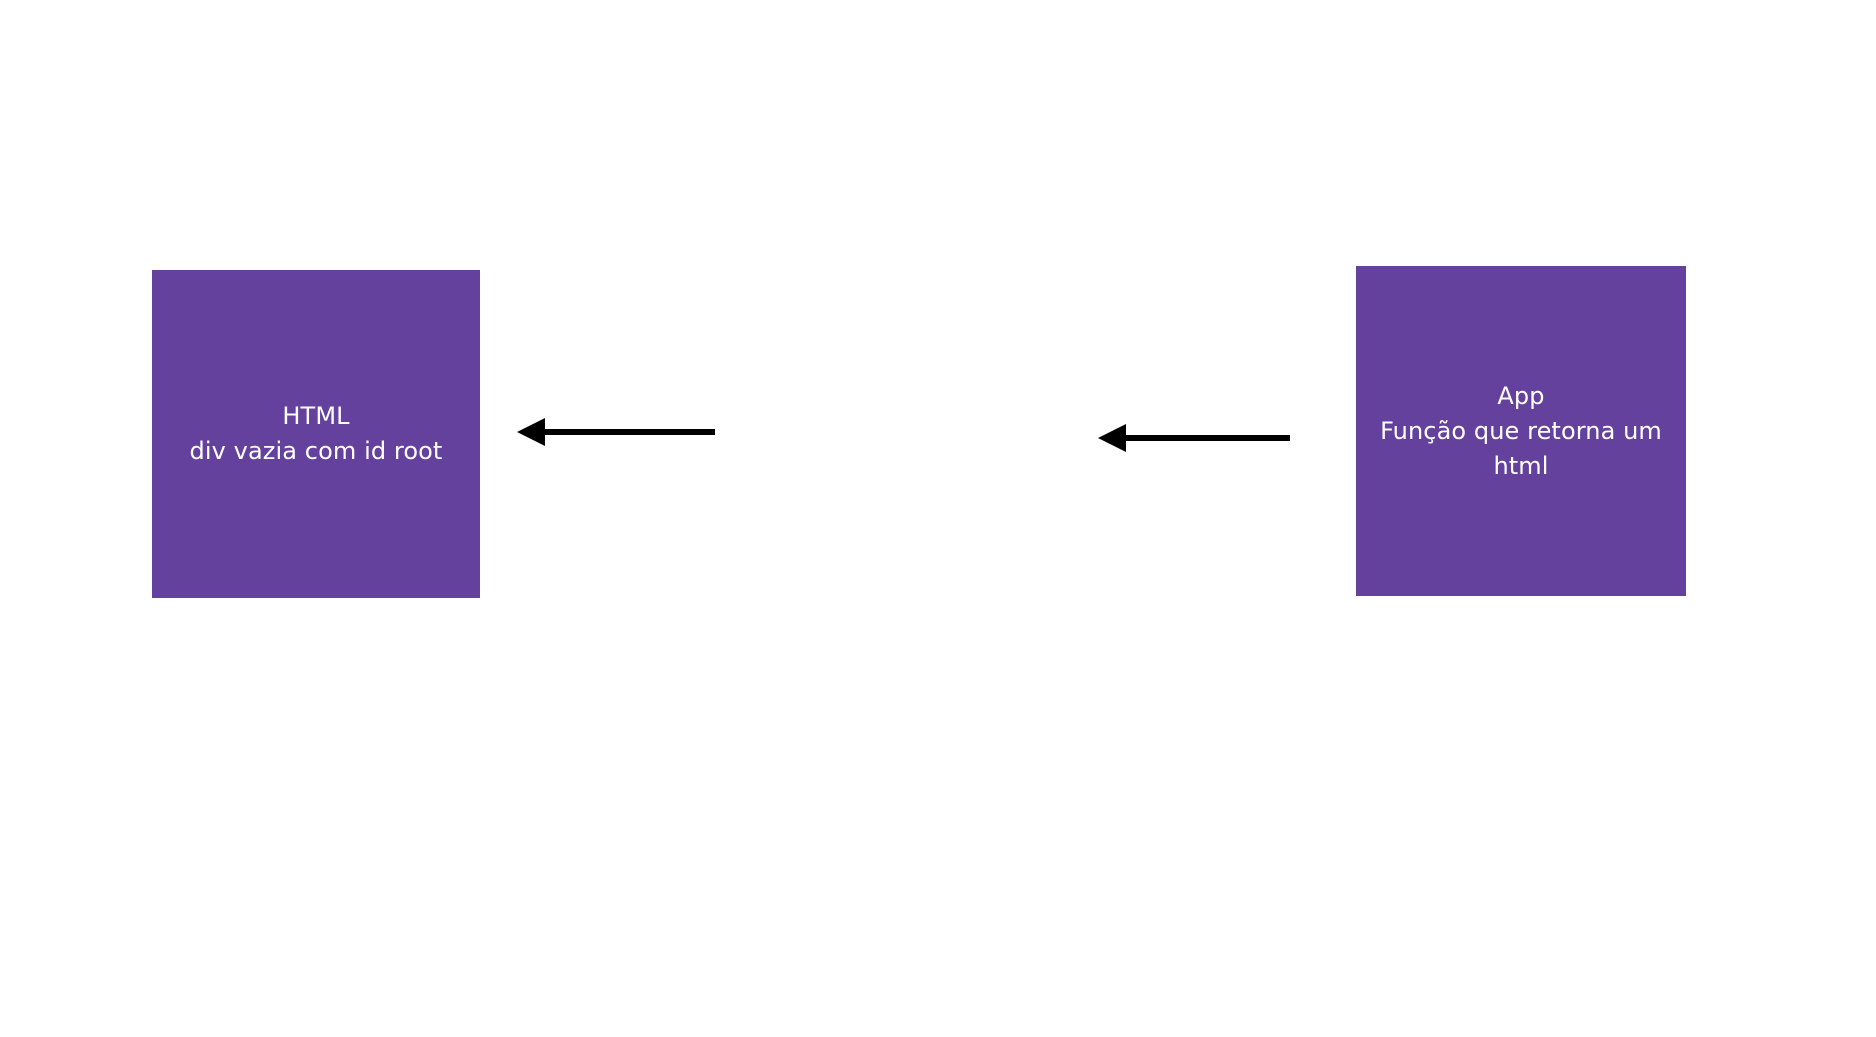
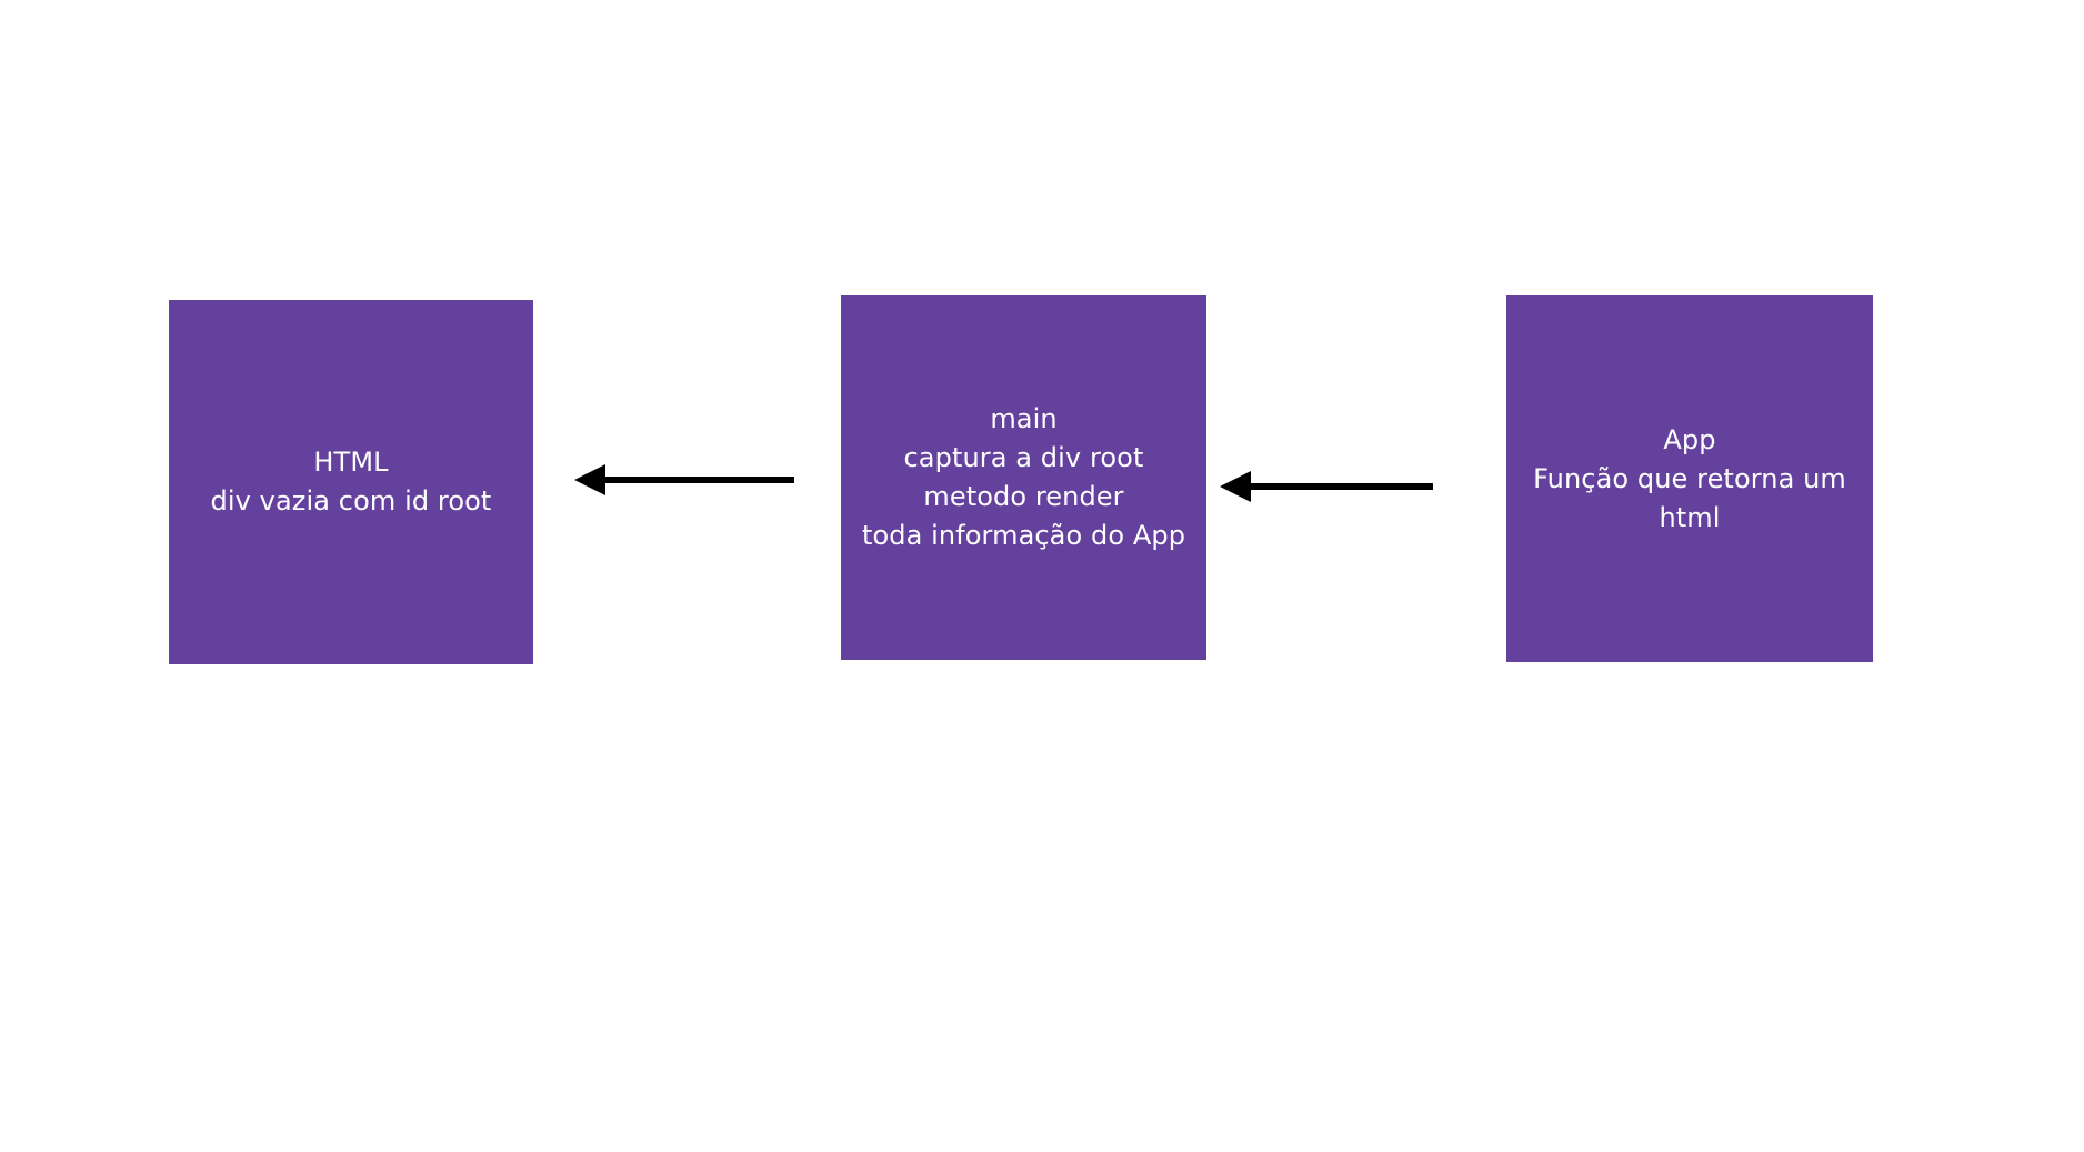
  HTML
  div vazia com id root
+ main
+ captura a div root
+ metodo render
+ toda informação do App
  App
  Função que retorna um html
